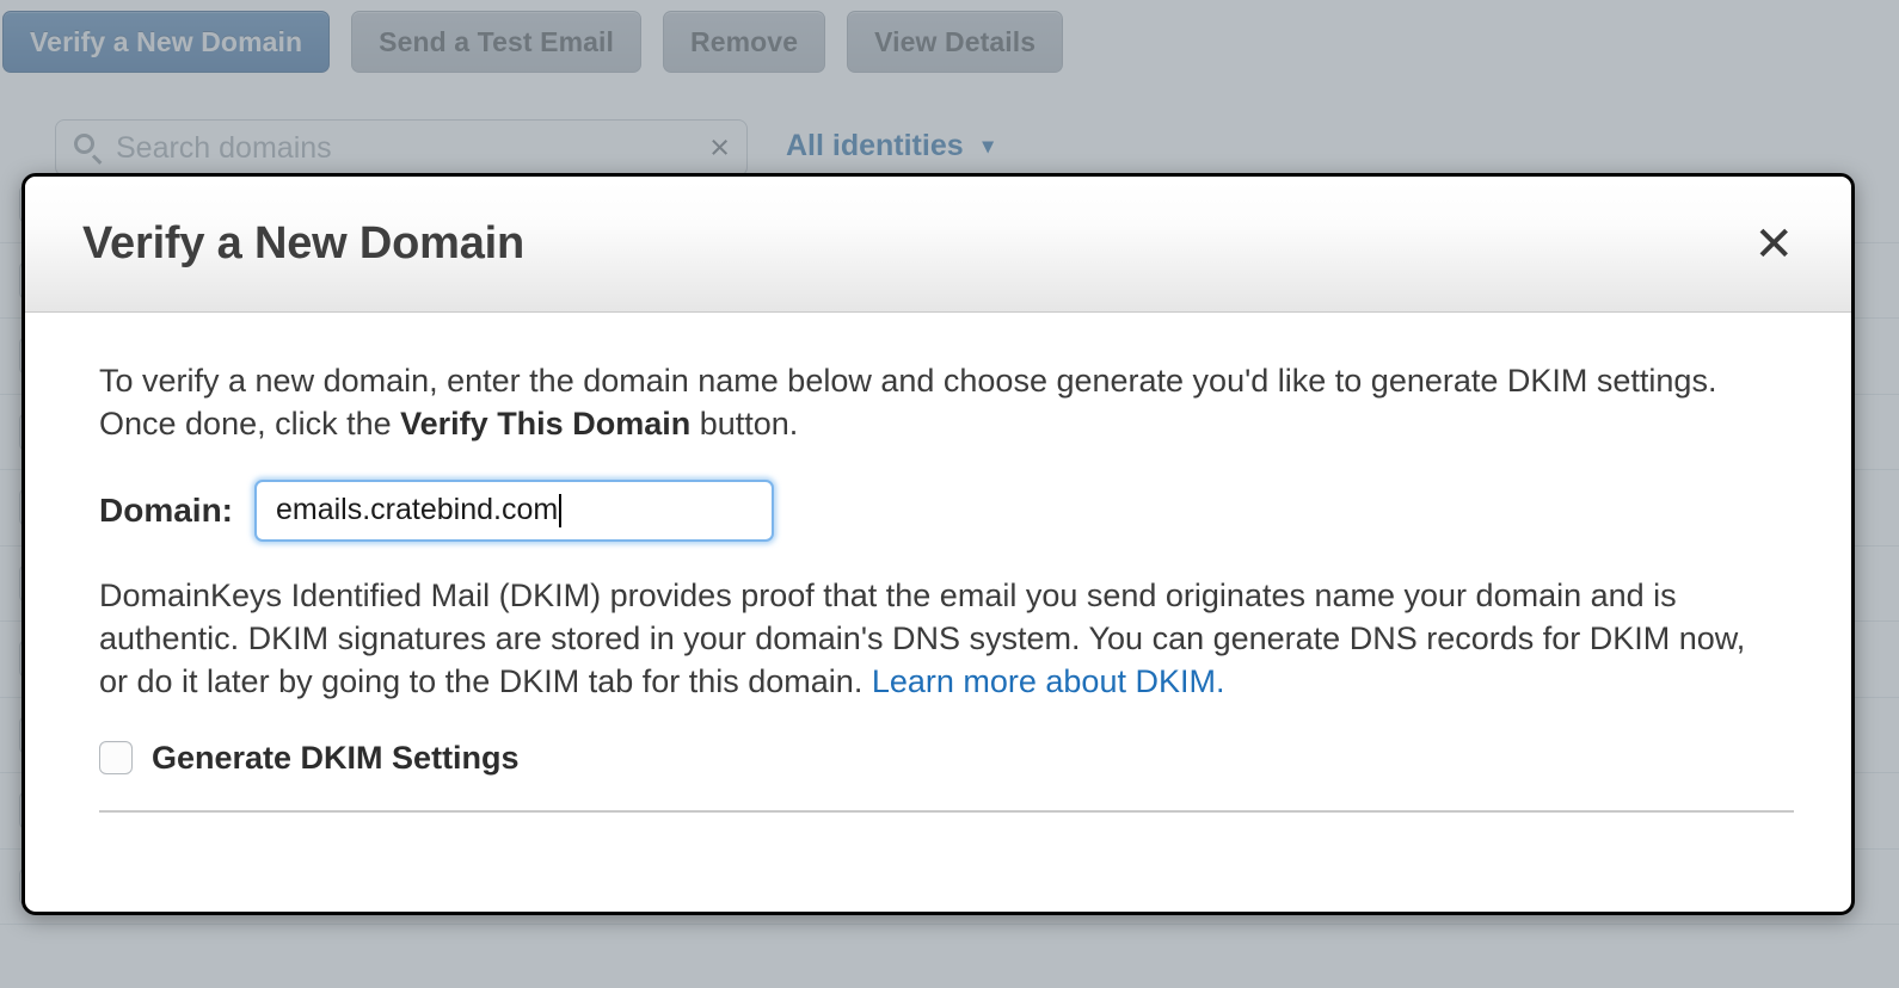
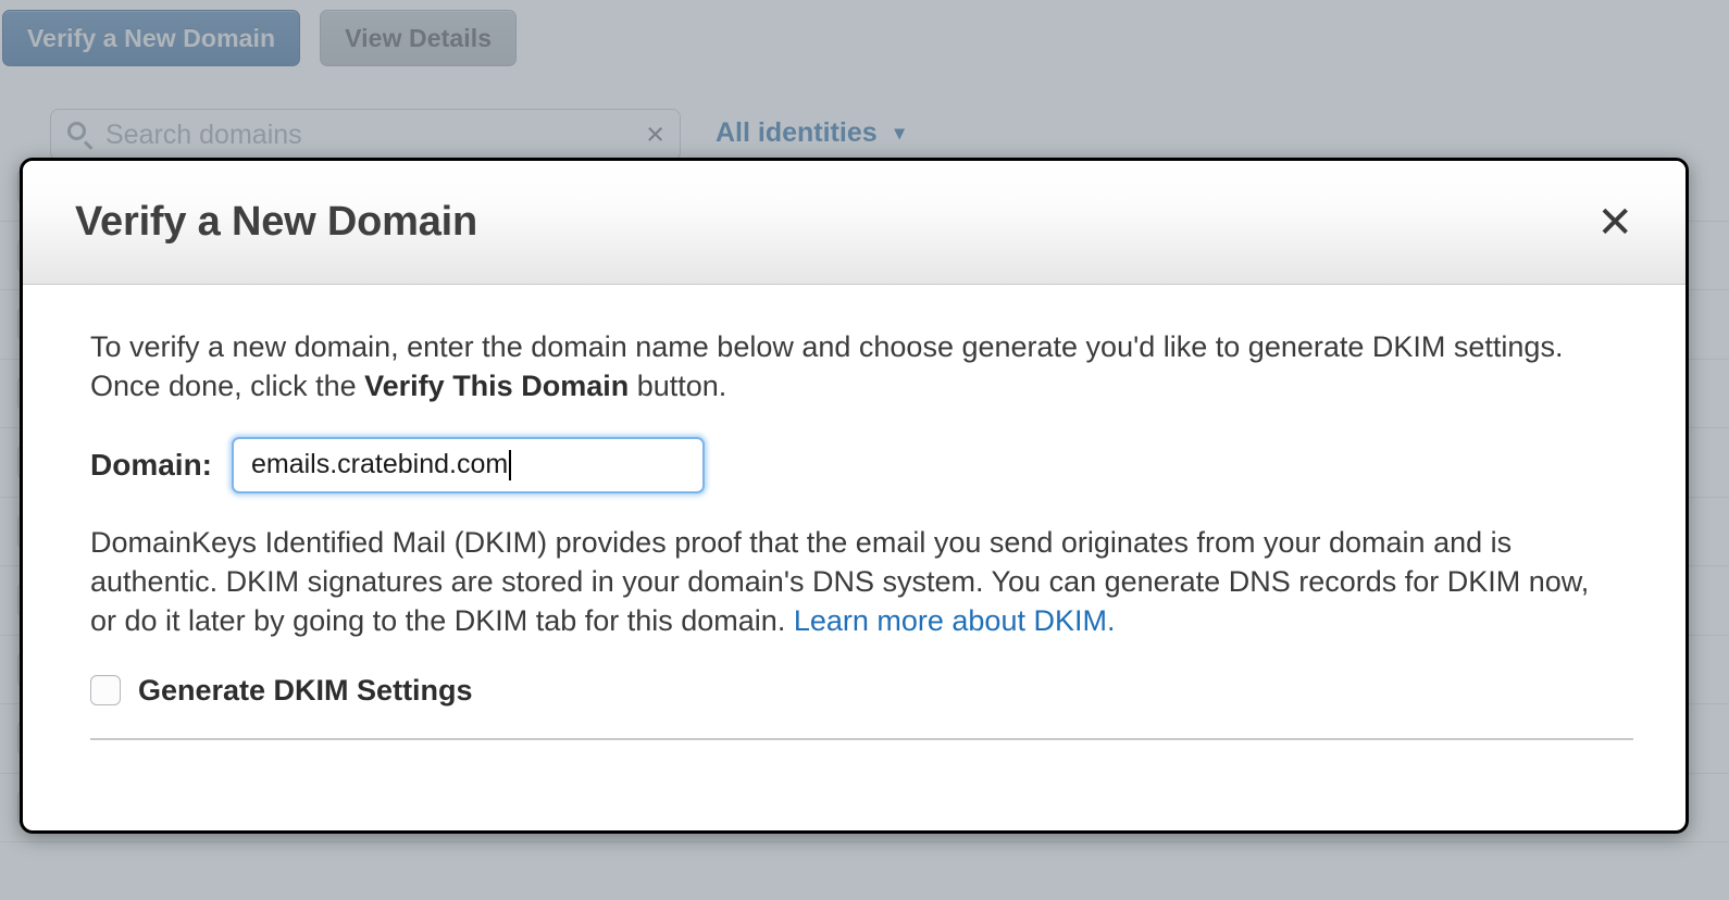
  Verify a New Domain
- Send a Test Email
- Remove
  View Details
  Search domains
  ×
  All identities
  ▾
  Verify a New Domain
  ✕
  To verify a new domain, enter the domain name below and choose generate you'd like to generate DKIM settings. Once done, click the Verify This Domain button.
  Domain:
  emails.cratebind.com
- DomainKeys Identified Mail (DKIM) provides proof that the email you send originates name your domain and is authentic. DKIM signatures are stored in your domain's DNS system. You can generate DNS records for DKIM now, or do it later by going to the DKIM tab for this domain. Learn more about DKIM.
+ DomainKeys Identified Mail (DKIM) provides proof that the email you send originates from your domain and is authentic. DKIM signatures are stored in your domain's DNS system. You can generate DNS records for DKIM now, or do it later by going to the DKIM tab for this domain. Learn more about DKIM.
  Generate DKIM Settings
